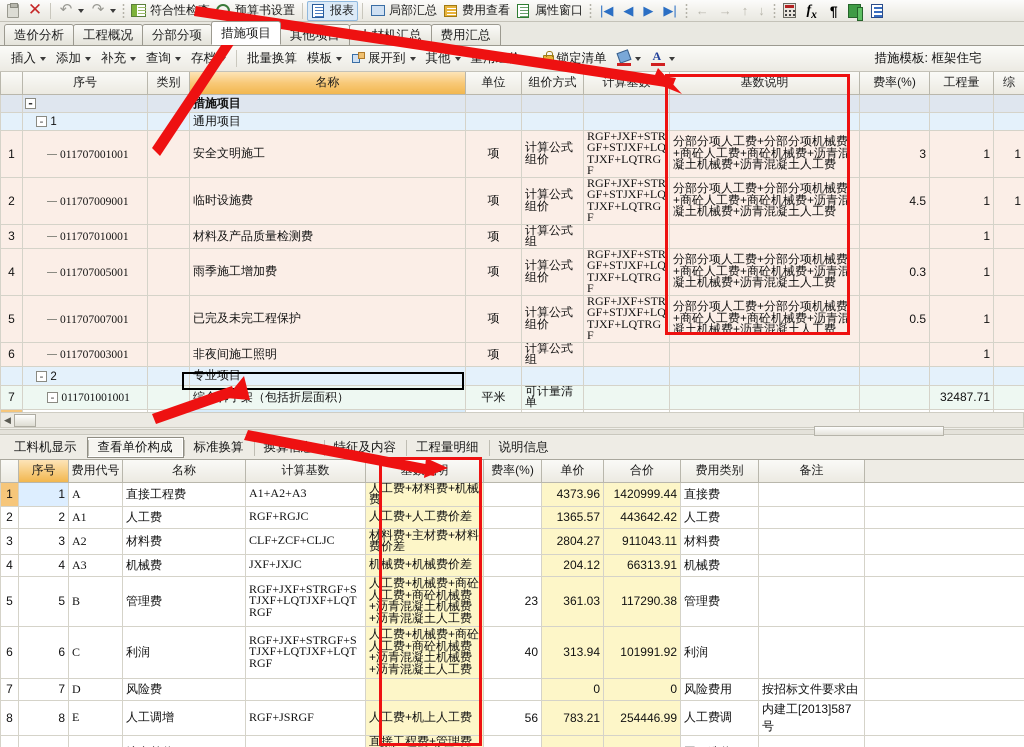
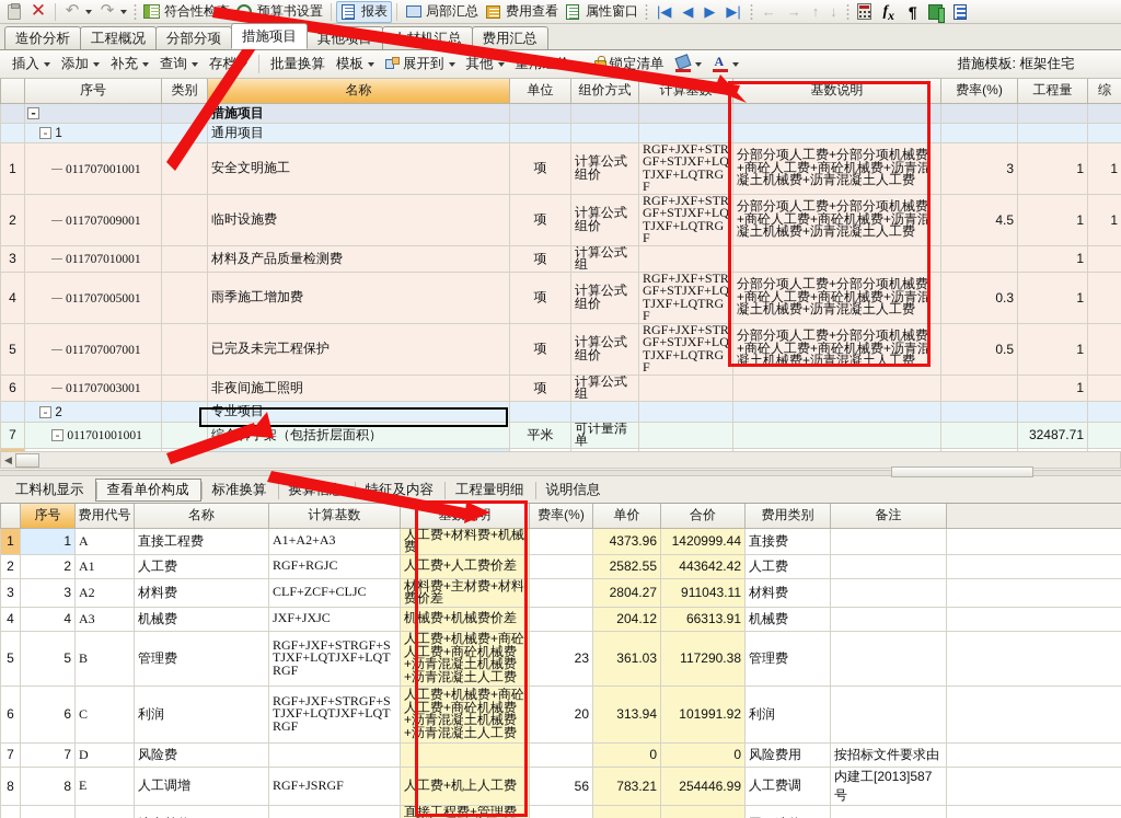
  ✕
  ↶
  ↷
  符合性检
  预算书设置
  报表
  局部汇总
  费用查看
  属性窗口
  |◀
  ◀
  ▶
  ▶|
  ←
  →
  ↑
  ↓
  fx
  ¶
  造价分析
  工程概况
  分部分项
  措施项目
  费用汇总
  插入
  添加
  补充
  查询
  存档
  批量换算
  模板
  展开到
  其他
  锁定清单
  措施模板: 框架住宅
  	序号	类别	名称	单位	组价方式	计算基	基数说明	费率(%)	工程量	综
  	-		措施项目
  	- 1		通用项目
  1	011707001001		安全文明施工	项	计算公式组价	RGF+JXF+STRGF+STJXF+LQTJXF+LQTRGF	分部分项人工费+分部分项机械费+商砼人工费+商砼机械费+沥青混凝土机械费+沥青混凝土人工费	3	1	1
  2	011707009001		临时设施费	项	计算公式组价	RGF+JXF+STRGF+STJXF+LQTJXF+LQTRGF	分部分项人工费+分部分项机械费+商砼人工费+商砼机械费+沥青混凝土机械费+沥青混凝土人工费	4.5	1	1
  3	011707010001		材料及产品质量检测费	项	计算公式组				1
  4	011707005001		雨季施工增加费	项	计算公式组价	RGF+JXF+STRGF+STJXF+LQTJXF+LQTRGF	分部分项人工费+分部分项机械费+商砼人工费+商砼机械费+沥青混凝土机械费+沥青混凝土人工费	0.3	1
  5	011707007001		已完及未完工程保护	项	计算公式组价	RGF+JXF+STRGF+STJXF+LQTJXF+LQTRGF	分部分项人工费+分部分项机械费+商砼人工费+商砼机械费+沥青混凝土机械费+沥青混凝土人工费	0.5	1
  6	011707003001		非夜间施工照明	项	计算公式组				1
  	- 2		专业项目
  7	- 011701001001		综（包括折层面积）	平米	可计量清单				32487.71
  ◀
  工料机显示
  查看单价构成
  标准换算
  特征及内容
  工程量明细
  说明信息
  	序号	费用代号	名称	计算基数		费率(%)	单价	合价	费用类别	备注
  1	1	A	直接工程费	A1+A2+A3	人工费+材料费+机械费		4373.96	1420999.44	直接费
- 2	2	A1	人工费	RGF+RGJC	人工费+人工费价差		1365.57	443642.42	人工费
+ 2	2	A1	人工费	RGF+RGJC	人工费+人工费价差		2582.55	443642.42	人工费
  3	3	A2	材料费	CLF+ZCF+CLJC	材料费+主材费+材料费价差		2804.27	911043.11	材料费
  4	4	A3	机械费	JXF+JXJC	机械费+机械费价差		204.12	66313.91	机械费
  5	5	B	管理费	RGF+JXF+STRGF+STJXF+LQTJXF+LQTRGF	人工费+机械费+商砼人工费+商砼机械费+沥青混凝土机械费+沥青混凝土人工费	23	361.03	117290.38	管理费
- 6	6	C	利润	RGF+JXF+STRGF+STJXF+LQTJXF+LQTRGF	人工费+机械费+商砼人工费+商砼机械费+沥青混凝土机械费+沥青混凝土人工费	40	313.94	101991.92	利润
+ 6	6	C	利润	RGF+JXF+STRGF+STJXF+LQTJXF+LQTRGF	人工费+机械费+商砼人工费+商砼机械费+沥青混凝土机械费+沥青混凝土人工费	20	313.94	101991.92	利润
  7	7	D	风险费				0	0	风险费用	按招标文件要求由
  8	8	E	人工调增	RGF+JSRGF	人工费+机上人工费	56	783.21	254446.99	人工费调	内建工[2013]587号
